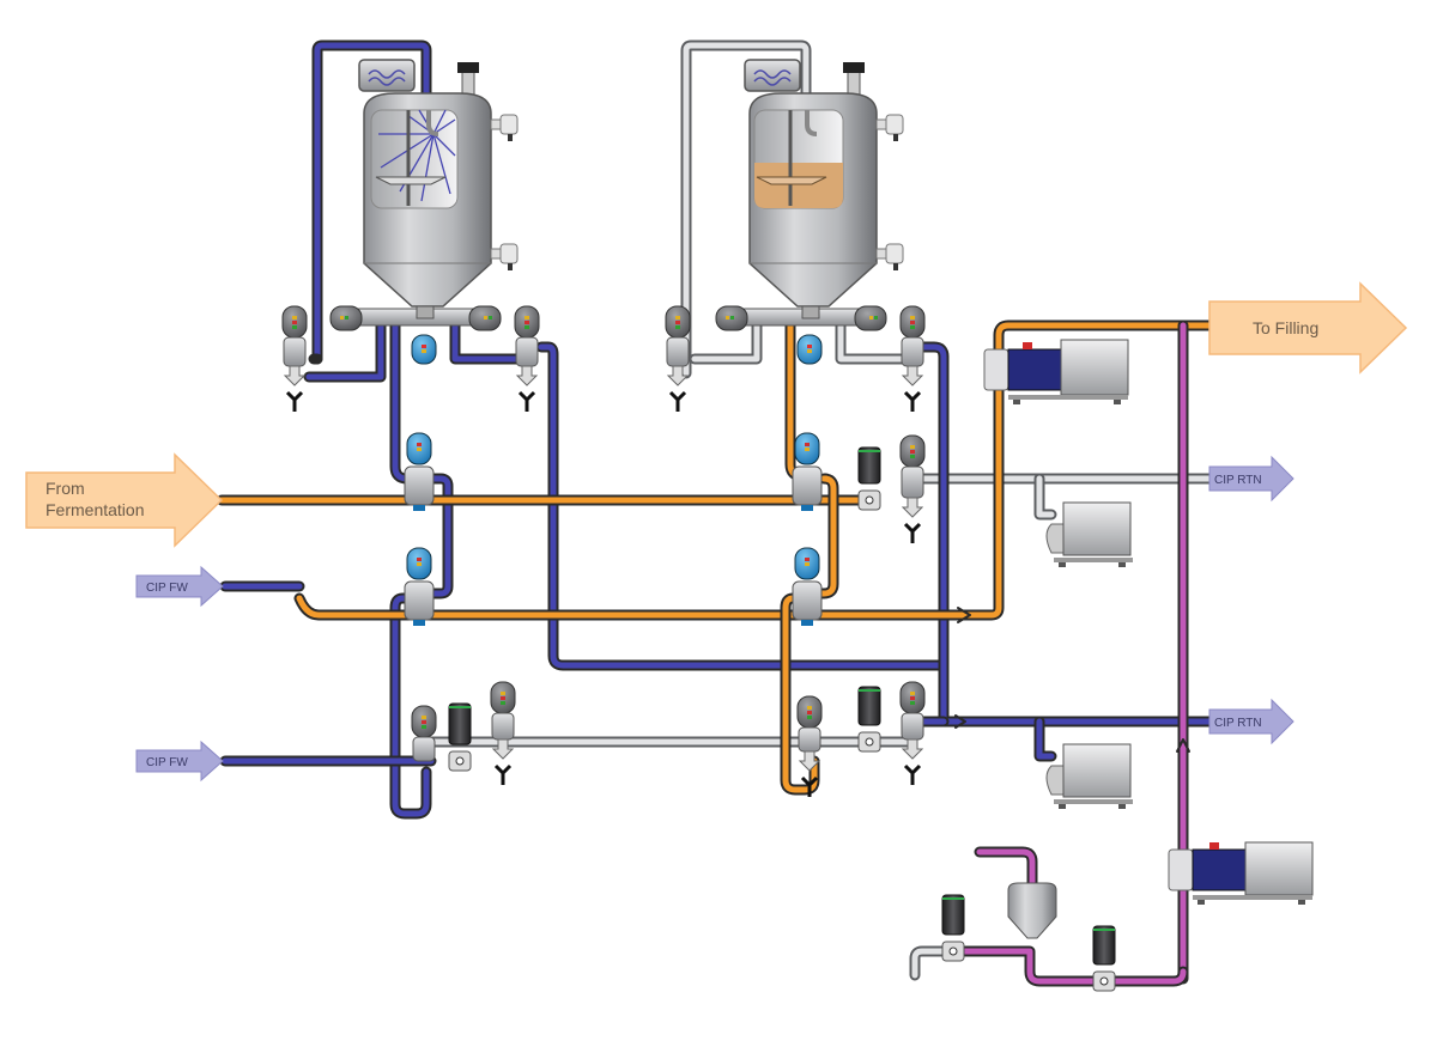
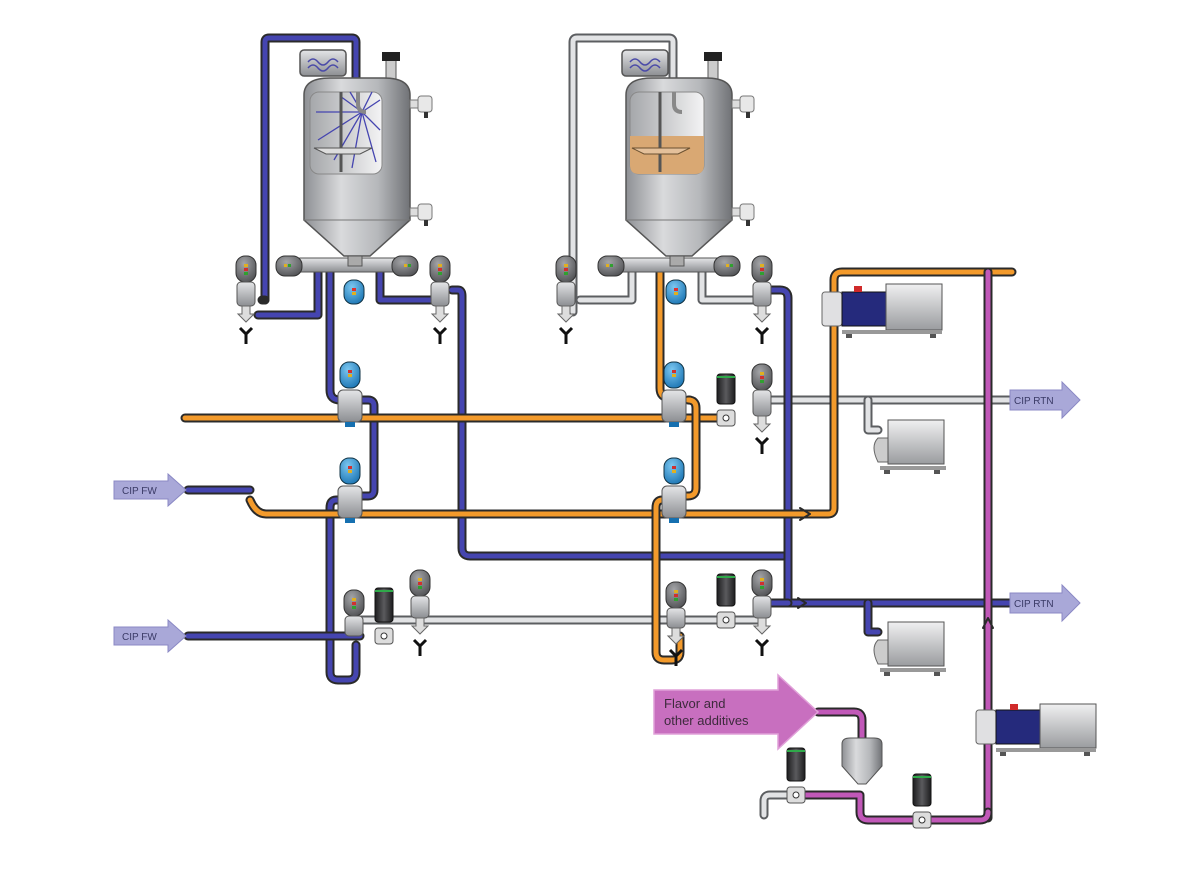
- From
- Fermentation
- To Filling
  CIP FW
  CIP FW
  CIP RTN
  CIP RTN
+ Flavor and
+ other additives
